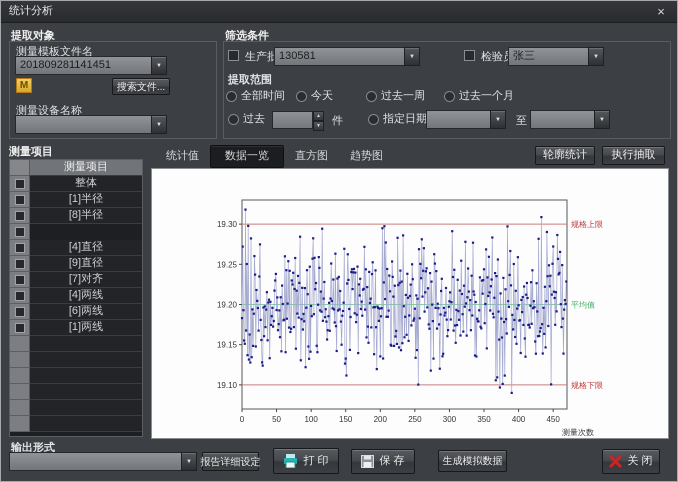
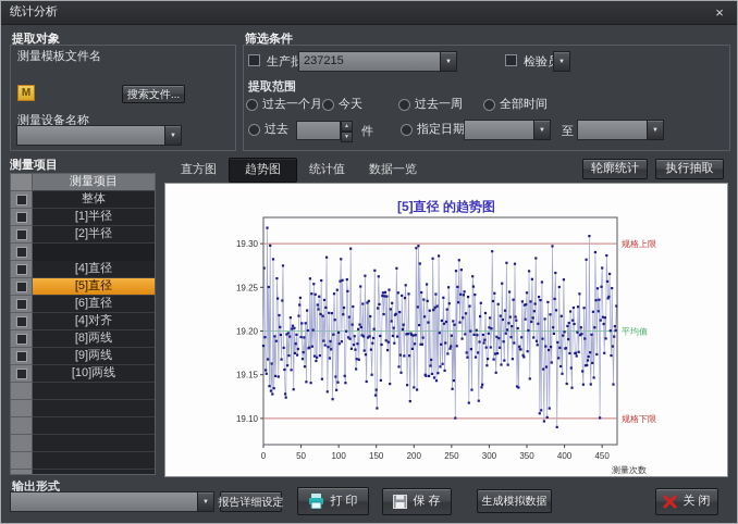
  统计分析
  ×
  提取对象
  测量模板文件名
- 201809281141451
  M
  搜索文件...
  测量设备名称
  筛选条件
  生产批
- 130581
+ 237215
- 张三
  提取范围
- 全部时间
+ 过去一个月
  今天
  过去一周
- 过去一个月
+ 全部时间
  过去
  件
  指定日期
  至
  测量项目
  测量项目
  整体
  [1]半径
- [8]半径
+ [2]半径
  [4]直径
+ [5]直径
- [9]直径
+ [6]直径
- [7]对齐
+ [4]对齐
- [4]两线
+ [8]两线
- [6]两线
+ [9]两线
- [1]两线
+ [10]两线
- 统计值
+ 直方图
- 数据一览
+ 趋势图
- 直方图
+ 统计值
- 趋势图
+ 数据一览
  轮廓统计
  执行抽取
+ [5]直径 的趋势图
  19.10
  19.15
  19.20
  19.25
  19.30
  0
  50
  100
  150
  200
  250
  300
  350
  400
  450
  规格上限
  规格下限
  平均值
  测量次数
  输出形式
  报告详细设定
  打 印
  保 存
  生成模拟数据
  关 闭
